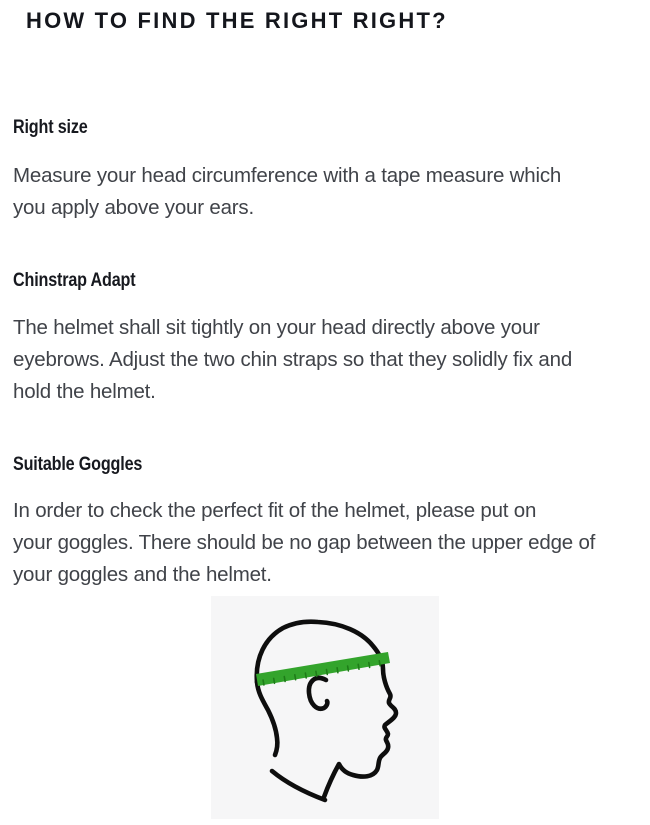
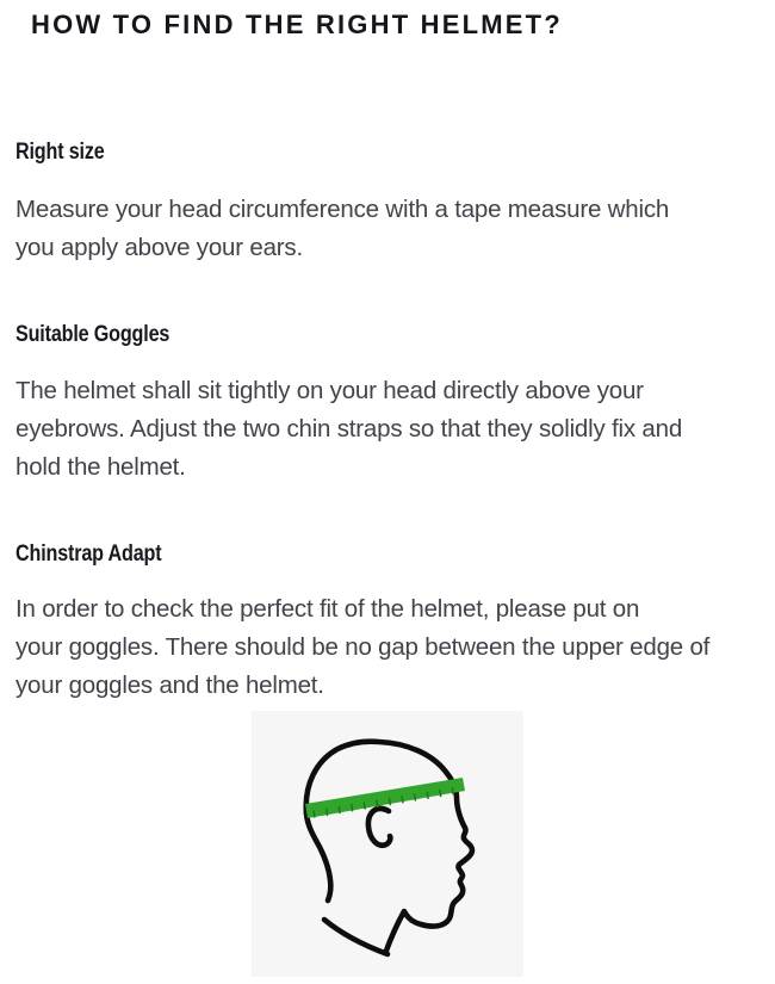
- HOW TO FIND THE RIGHT RIGHT?
+ HOW TO FIND THE RIGHT HELMET?
  Right size
  Measure your head circumference with a tape measure which
  you apply above your ears.
- Chinstrap Adapt
+ Suitable Goggles
  The helmet shall sit tightly on your head directly above your
  eyebrows. Adjust the two chin straps so that they solidly fix and
  hold the helmet.
- Suitable Goggles
+ Chinstrap Adapt
  In order to check the perfect fit of the helmet, please put on
  your goggles. There should be no gap between the upper edge of
  your goggles and the helmet.
